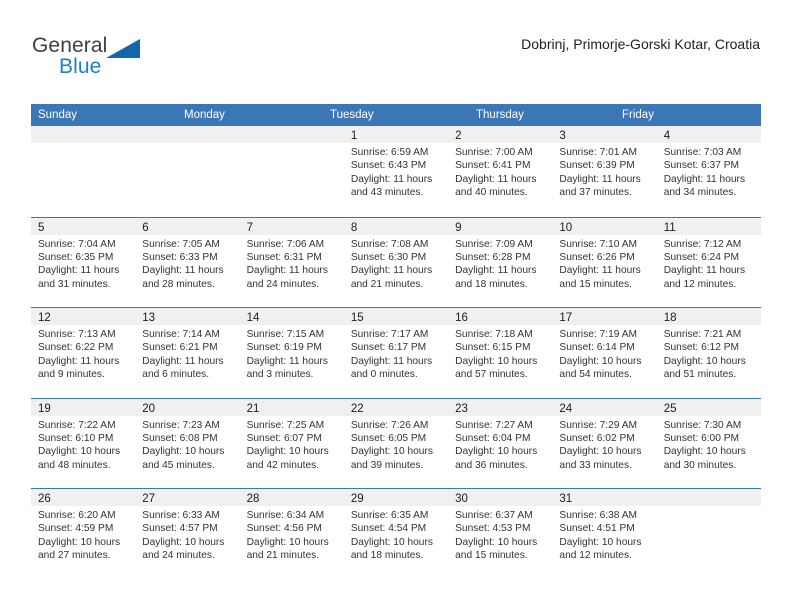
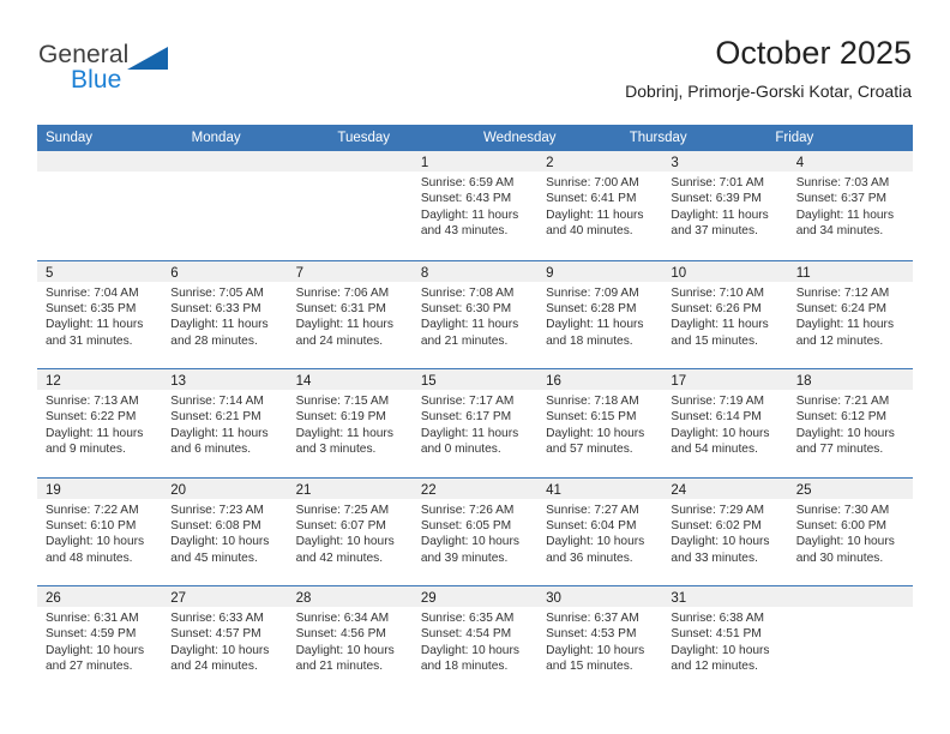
  General
  Blue
+ October 2025
  Dobrinj, Primorje-Gorski Kotar, Croatia
  Sunday
  Monday
  Tuesday
+ Wednesday
  Thursday
  Friday
  1
  Sunrise: 6:59 AM
  Sunset: 6:43 PM
  Daylight: 11 hours
  and 43 minutes.
  2
  Sunrise: 7:00 AM
  Sunset: 6:41 PM
  Daylight: 11 hours
  and 40 minutes.
  3
  Sunrise: 7:01 AM
  Sunset: 6:39 PM
  Daylight: 11 hours
  and 37 minutes.
  4
  Sunrise: 7:03 AM
  Sunset: 6:37 PM
  Daylight: 11 hours
  and 34 minutes.
  5
  Sunrise: 7:04 AM
  Sunset: 6:35 PM
  Daylight: 11 hours
  and 31 minutes.
  6
  Sunrise: 7:05 AM
  Sunset: 6:33 PM
  Daylight: 11 hours
  and 28 minutes.
  7
  Sunrise: 7:06 AM
  Sunset: 6:31 PM
  Daylight: 11 hours
  and 24 minutes.
  8
  Sunrise: 7:08 AM
  Sunset: 6:30 PM
  Daylight: 11 hours
  and 21 minutes.
  9
  Sunrise: 7:09 AM
  Sunset: 6:28 PM
  Daylight: 11 hours
  and 18 minutes.
  10
  Sunrise: 7:10 AM
  Sunset: 6:26 PM
  Daylight: 11 hours
  and 15 minutes.
  11
  Sunrise: 7:12 AM
  Sunset: 6:24 PM
  Daylight: 11 hours
  and 12 minutes.
  12
  Sunrise: 7:13 AM
  Sunset: 6:22 PM
  Daylight: 11 hours
  and 9 minutes.
  13
  Sunrise: 7:14 AM
  Sunset: 6:21 PM
  Daylight: 11 hours
  and 6 minutes.
  14
  Sunrise: 7:15 AM
  Sunset: 6:19 PM
  Daylight: 11 hours
  and 3 minutes.
  15
  Sunrise: 7:17 AM
  Sunset: 6:17 PM
  Daylight: 11 hours
  and 0 minutes.
  16
  Sunrise: 7:18 AM
  Sunset: 6:15 PM
  Daylight: 10 hours
  and 57 minutes.
  17
  Sunrise: 7:19 AM
  Sunset: 6:14 PM
  Daylight: 10 hours
  and 54 minutes.
  18
  Sunrise: 7:21 AM
  Sunset: 6:12 PM
  Daylight: 10 hours
- and 51 minutes.
+ and 77 minutes.
  19
  Sunrise: 7:22 AM
  Sunset: 6:10 PM
  Daylight: 10 hours
  and 48 minutes.
  20
  Sunrise: 7:23 AM
  Sunset: 6:08 PM
  Daylight: 10 hours
  and 45 minutes.
  21
  Sunrise: 7:25 AM
  Sunset: 6:07 PM
  Daylight: 10 hours
  and 42 minutes.
  22
  Sunrise: 7:26 AM
  Sunset: 6:05 PM
  Daylight: 10 hours
  and 39 minutes.
- 23
+ 41
  Sunrise: 7:27 AM
  Sunset: 6:04 PM
  Daylight: 10 hours
  and 36 minutes.
  24
  Sunrise: 7:29 AM
  Sunset: 6:02 PM
  Daylight: 10 hours
  and 33 minutes.
  25
  Sunrise: 7:30 AM
  Sunset: 6:00 PM
  Daylight: 10 hours
  and 30 minutes.
  26
- Sunrise: 6:20 AM
+ Sunrise: 6:31 AM
  Sunset: 4:59 PM
  Daylight: 10 hours
  and 27 minutes.
  27
  Sunrise: 6:33 AM
  Sunset: 4:57 PM
  Daylight: 10 hours
  and 24 minutes.
  28
  Sunrise: 6:34 AM
  Sunset: 4:56 PM
  Daylight: 10 hours
  and 21 minutes.
  29
  Sunrise: 6:35 AM
  Sunset: 4:54 PM
  Daylight: 10 hours
  and 18 minutes.
  30
  Sunrise: 6:37 AM
  Sunset: 4:53 PM
  Daylight: 10 hours
  and 15 minutes.
  31
  Sunrise: 6:38 AM
  Sunset: 4:51 PM
  Daylight: 10 hours
  and 12 minutes.
